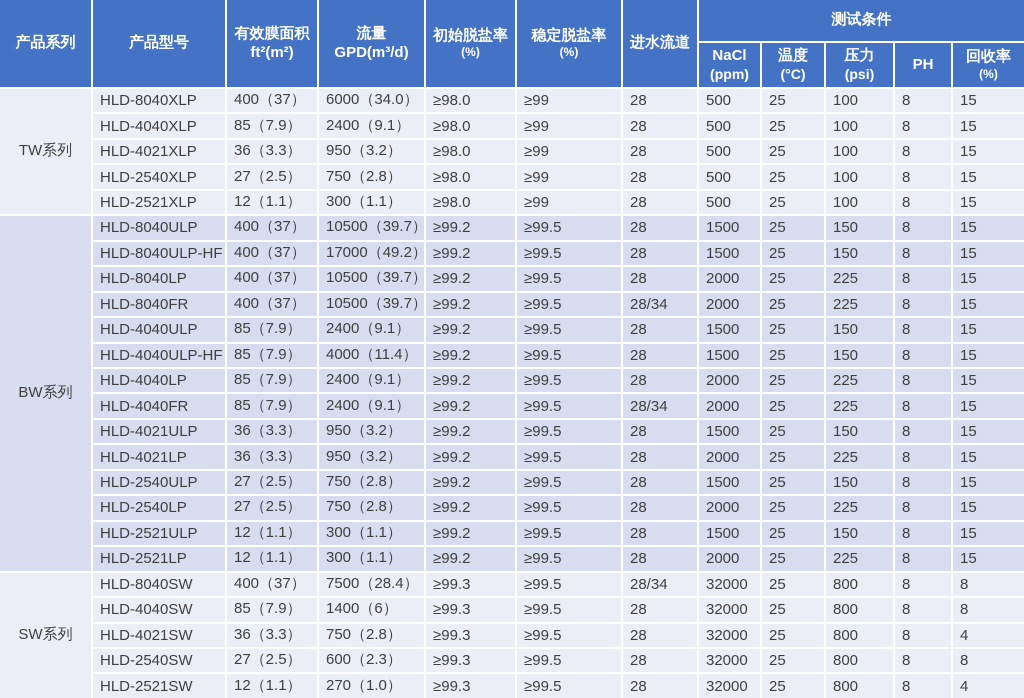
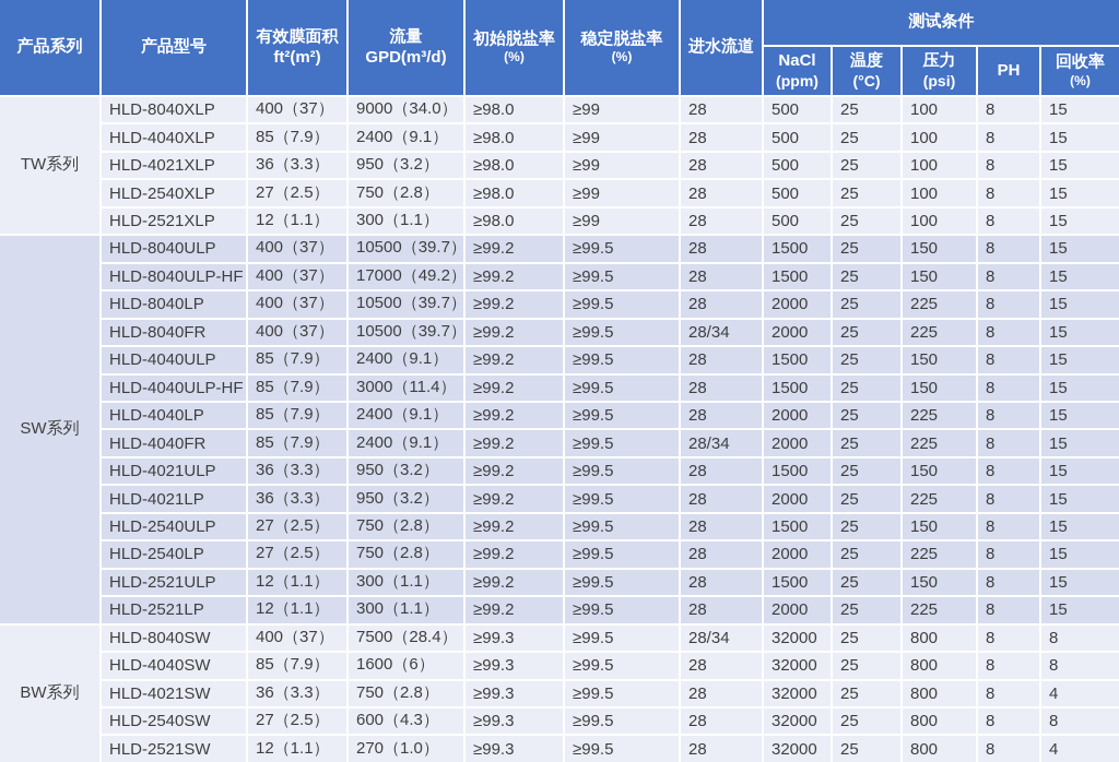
  产品系列	产品型号	有效膜面积 ft²(m²)	流量 GPD(m³/d)	初始脱盐率 (%)	稳定脱盐率 (%)	进水流道	测试条件
  NaCl (ppm)	温度 (°C)	压力 (psi)	PH	回收率 (%)
- TW系列	HLD-8040XLP	400（37）	6000（34.0）	≥98.0	≥99	28	500	25	100	8	15
+ TW系列	HLD-8040XLP	400（37）	9000（34.0）	≥98.0	≥99	28	500	25	100	8	15
  HLD-4040XLP	85（7.9）	2400（9.1）	≥98.0	≥99	28	500	25	100	8	15
  HLD-4021XLP	36（3.3）	950（3.2）	≥98.0	≥99	28	500	25	100	8	15
  HLD-2540XLP	27（2.5）	750（2.8）	≥98.0	≥99	28	500	25	100	8	15
  HLD-2521XLP	12（1.1）	300（1.1）	≥98.0	≥99	28	500	25	100	8	15
- BW系列	HLD-8040ULP	400（37）	10500（39.7）	≥99.2	≥99.5	28	1500	25	150	8	15
+ SW系列	HLD-8040ULP	400（37）	10500（39.7）	≥99.2	≥99.5	28	1500	25	150	8	15
  HLD-8040ULP-HF	400（37）	17000（49.2）	≥99.2	≥99.5	28	1500	25	150	8	15
  HLD-8040LP	400（37）	10500（39.7）	≥99.2	≥99.5	28	2000	25	225	8	15
  HLD-8040FR	400（37）	10500（39.7）	≥99.2	≥99.5	28/34	2000	25	225	8	15
  HLD-4040ULP	85（7.9）	2400（9.1）	≥99.2	≥99.5	28	1500	25	150	8	15
- HLD-4040ULP-HF	85（7.9）	4000（11.4）	≥99.2	≥99.5	28	1500	25	150	8	15
+ HLD-4040ULP-HF	85（7.9）	3000（11.4）	≥99.2	≥99.5	28	1500	25	150	8	15
  HLD-4040LP	85（7.9）	2400（9.1）	≥99.2	≥99.5	28	2000	25	225	8	15
  HLD-4040FR	85（7.9）	2400（9.1）	≥99.2	≥99.5	28/34	2000	25	225	8	15
  HLD-4021ULP	36（3.3）	950（3.2）	≥99.2	≥99.5	28	1500	25	150	8	15
  HLD-4021LP	36（3.3）	950（3.2）	≥99.2	≥99.5	28	2000	25	225	8	15
  HLD-2540ULP	27（2.5）	750（2.8）	≥99.2	≥99.5	28	1500	25	150	8	15
  HLD-2540LP	27（2.5）	750（2.8）	≥99.2	≥99.5	28	2000	25	225	8	15
  HLD-2521ULP	12（1.1）	300（1.1）	≥99.2	≥99.5	28	1500	25	150	8	15
  HLD-2521LP	12（1.1）	300（1.1）	≥99.2	≥99.5	28	2000	25	225	8	15
- SW系列	HLD-8040SW	400（37）	7500（28.4）	≥99.3	≥99.5	28/34	32000	25	800	8	8
+ BW系列	HLD-8040SW	400（37）	7500（28.4）	≥99.3	≥99.5	28/34	32000	25	800	8	8
- HLD-4040SW	85（7.9）	1400（6）	≥99.3	≥99.5	28	32000	25	800	8	8
+ HLD-4040SW	85（7.9）	1600（6）	≥99.3	≥99.5	28	32000	25	800	8	8
  HLD-4021SW	36（3.3）	750（2.8）	≥99.3	≥99.5	28	32000	25	800	8	4
- HLD-2540SW	27（2.5）	600（2.3）	≥99.3	≥99.5	28	32000	25	800	8	8
+ HLD-2540SW	27（2.5）	600（4.3）	≥99.3	≥99.5	28	32000	25	800	8	8
  HLD-2521SW	12（1.1）	270（1.0）	≥99.3	≥99.5	28	32000	25	800	8	4
